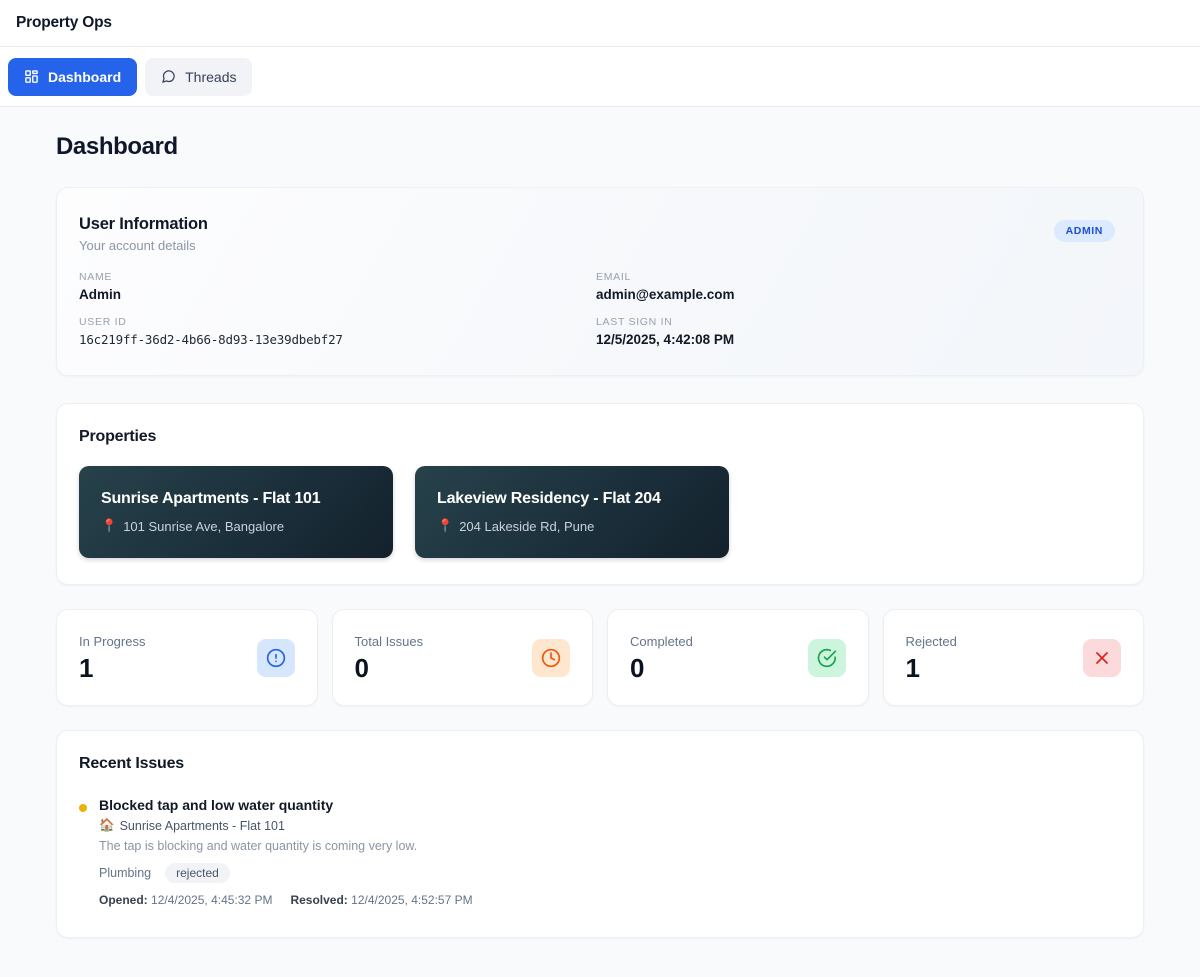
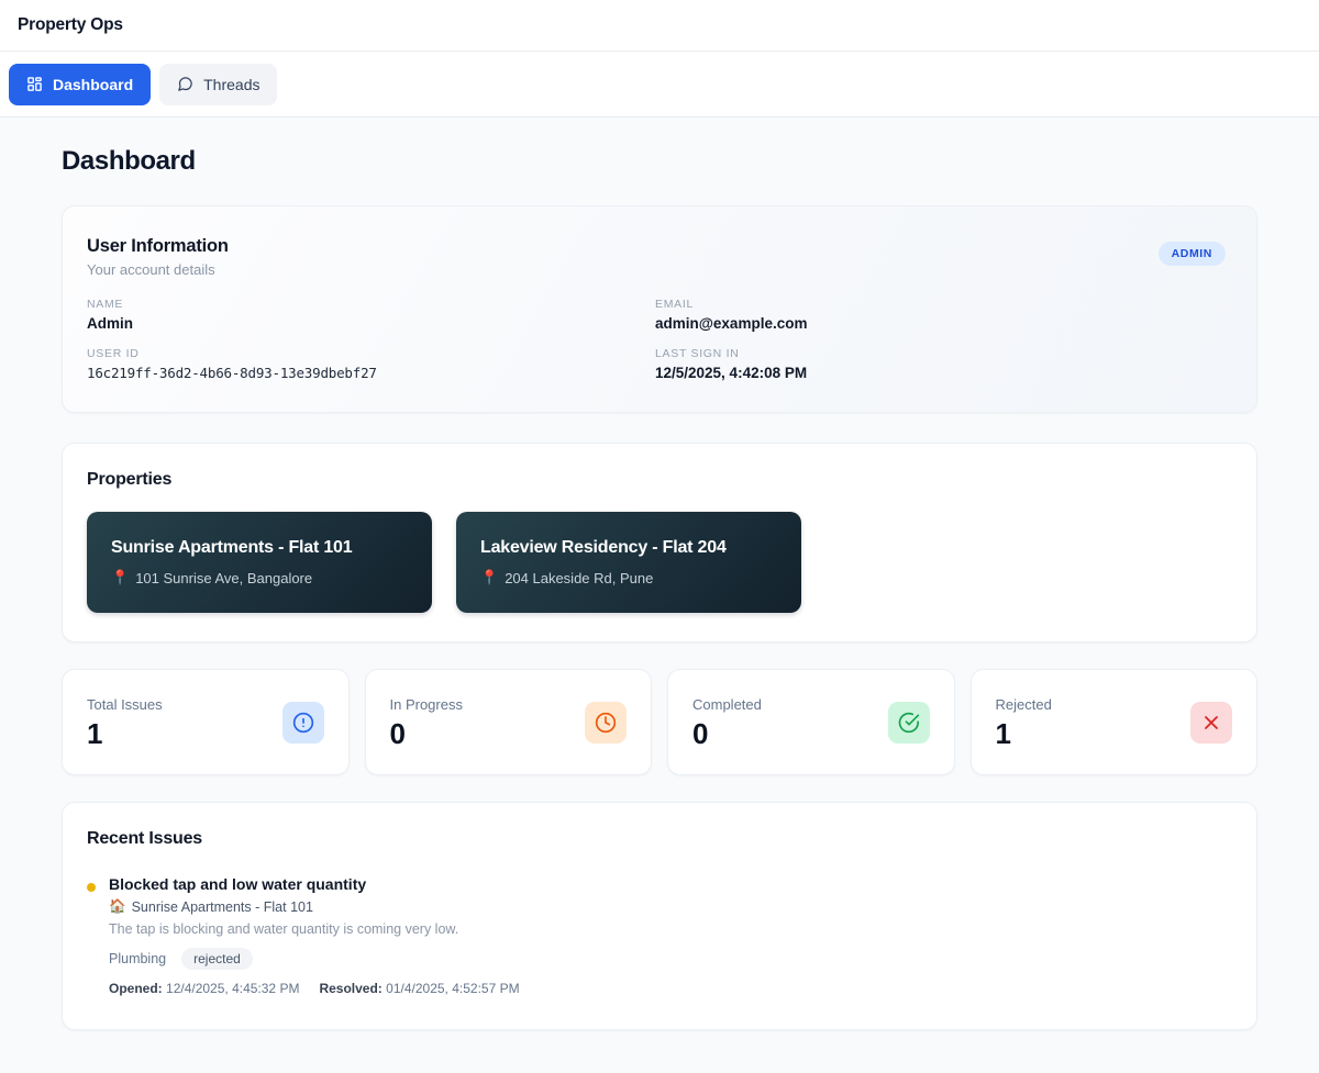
  Property Ops
  Dashboard
  Threads
  Dashboard
  ADMIN
  User Information
  Your account details
  NAME
  Admin
  EMAIL
  admin@example.com
  USER ID
  16c219ff-36d2-4b66-8d93-13e39dbebf27
  LAST SIGN IN
  12/5/2025, 4:42:08 PM
  Properties
  Sunrise Apartments - Flat 101
  📍
  101 Sunrise Ave, Bangalore
  Lakeview Residency - Flat 204
  📍
  204 Lakeside Rd, Pune
- In Progress
+ Total Issues
  1
- Total Issues
+ In Progress
  0
  Completed
  0
  Rejected
  1
  Recent Issues
  Blocked tap and low water quantity
  🏠
  Sunrise Apartments - Flat 101
  The tap is blocking and water quantity is coming very low.
  Plumbing
  rejected
  Opened: 12/4/2025, 4:45:32 PM
- Resolved: 12/4/2025, 4:52:57 PM
+ Resolved: 01/4/2025, 4:52:57 PM
